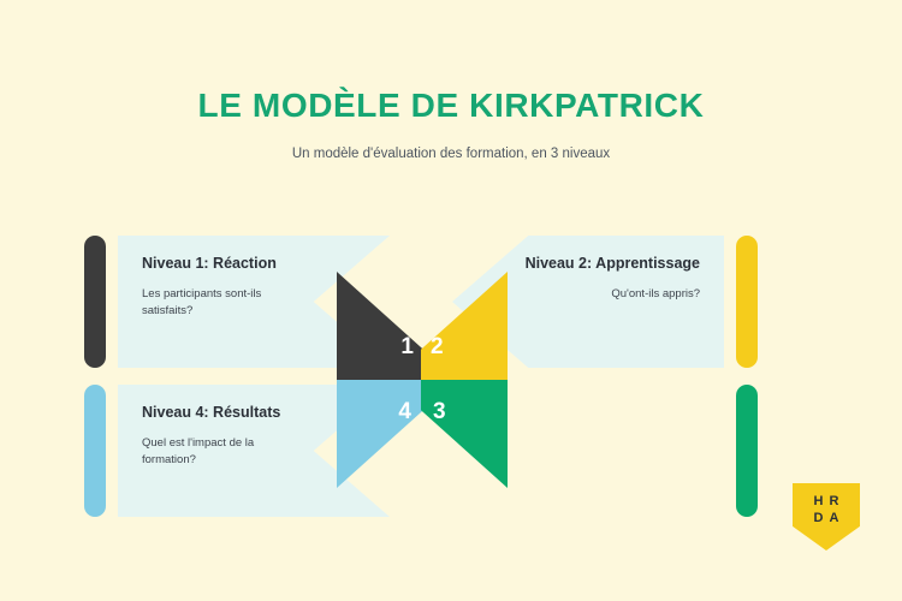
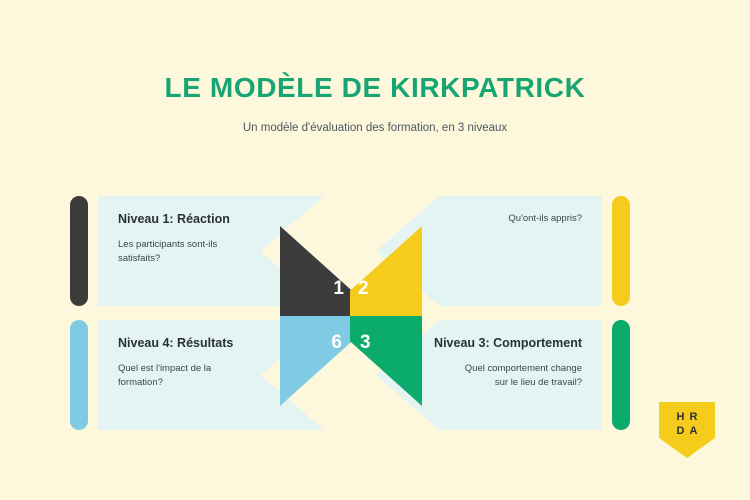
  LE MODÈLE DE KIRKPATRICK
  Un modèle d'évaluation des formation, en 3 niveaux
  Niveau 1: Réaction
  Les participants sont-ils
  satisfaits?
- Niveau 2: Apprentissage
  Qu'ont-ils appris?
  Niveau 4: Résultats
  Quel est l'impact de la
  formation?
+ Niveau 3: Comportement
+ Quel comportement change
+ sur le lieu de travail?
  1
  2
- 4
+ 6
  3
  HR
  DA
